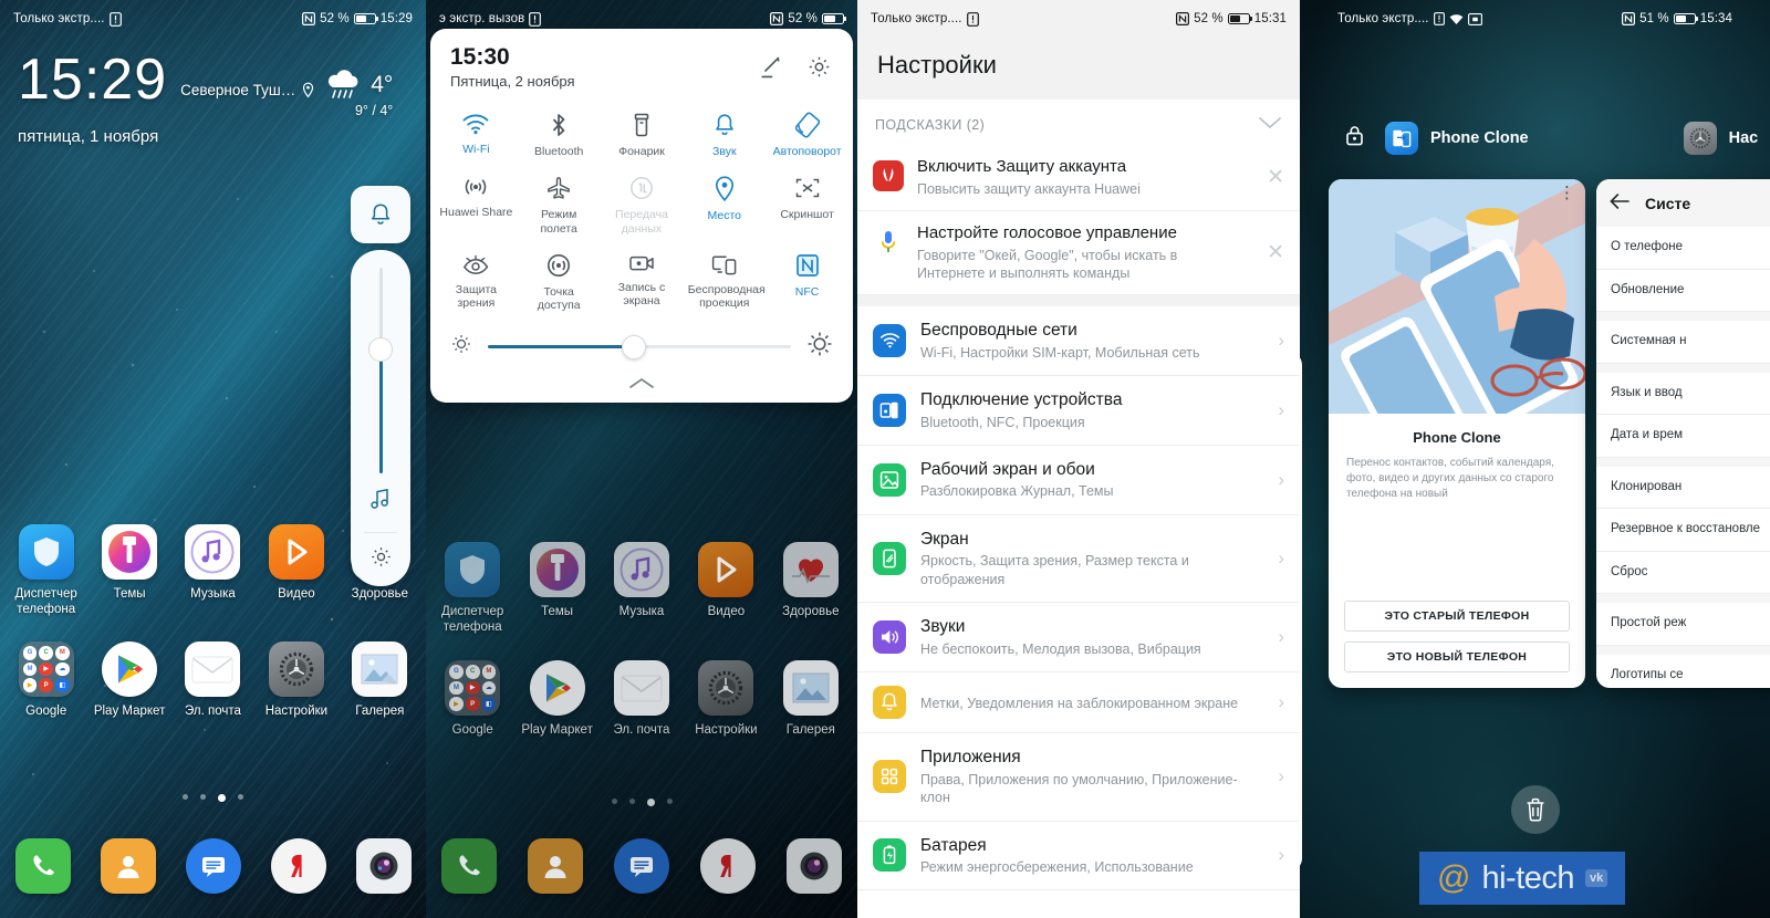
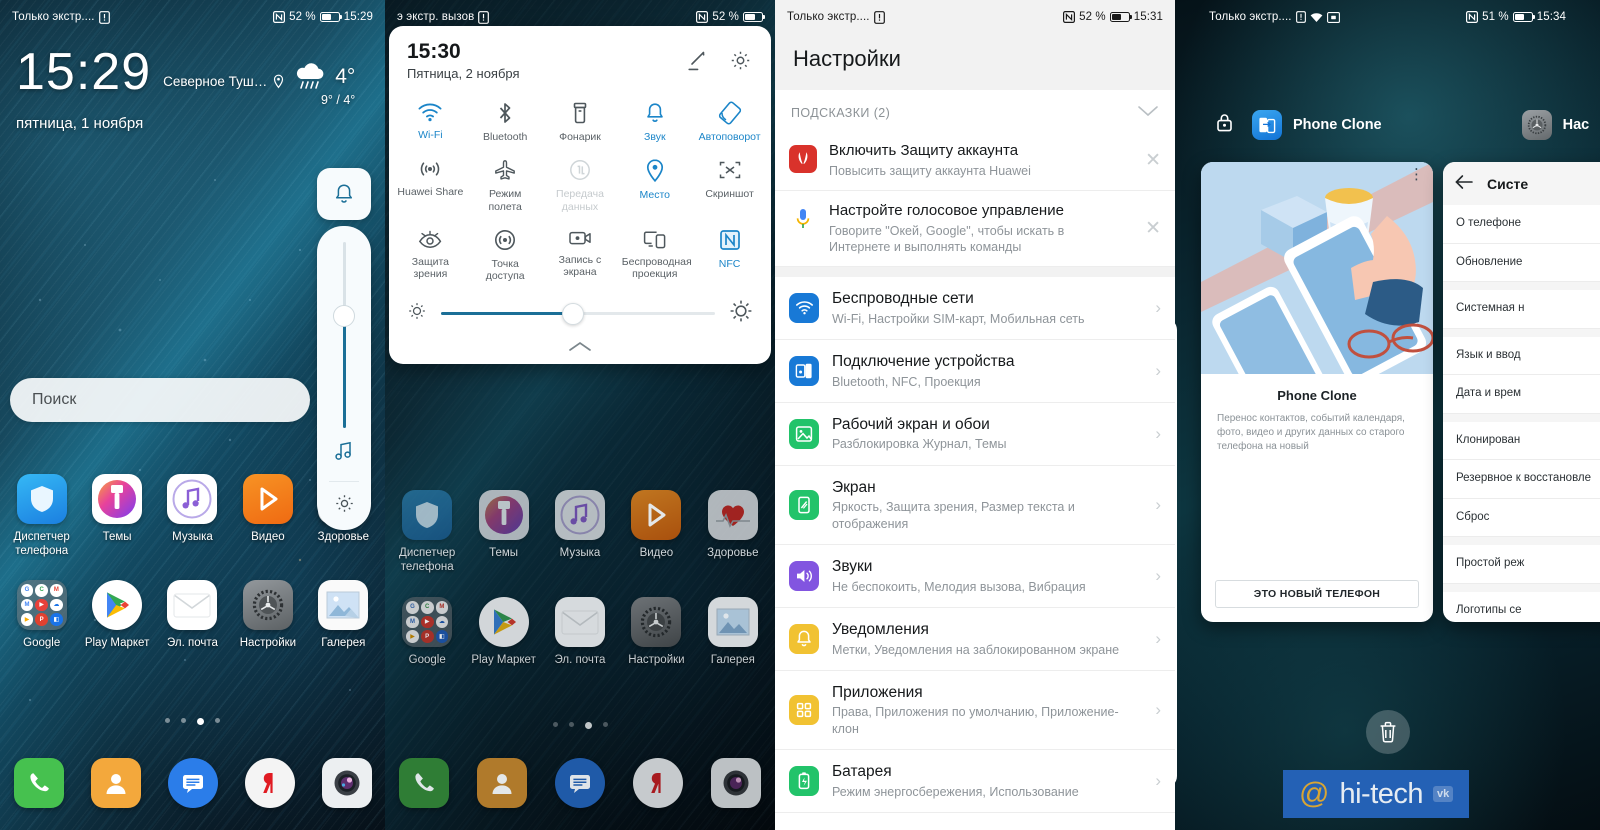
  Только экстр....
  52 %
  15:29
  15:29
  Северное Туш…
  4°
  9° / 4°
  пятница, 1 ноября
+ Поиск
  Диспетчер телефона
  Темы
  Музыка
  Видео
  Здоровье
  Google
  Play Маркет
  Эл. почта
  Настройки
  Галерея
  э экстр. вызов
  52 %
  15:30
  Пятница, 2 ноября
  Wi-Fi
  Bluetooth
  Фонарик
  Звук
  Автоповорот
  Huawei Share
  Режим полета
  Передача данных
  Место
  Скриншот
  Защита зрения
  Точка доступа
  Запись с экрана
  Беспроводная проекция
  NFC
  Диспетчер телефона
  Темы
  Музыка
  Видео
  Здоровье
  Google
  Play Маркет
  Эл. почта
  Настройки
  Галерея
  Только экстр....
  52 %
  15:31
  Настройки
  ПОДСКАЗКИ (2)
  Включить Защиту аккаунта
  Повысить защиту аккаунта Huawei
  ✕
  Настройте голосовое управление
  Говорите "Окей, Google", чтобы искать в Интернете и выполнять команды
  ✕
  Беспроводные сети
  Wi-Fi, Настройки SIM-карт, Мобильная сеть
  ›
  Подключение устройства
  Bluetooth, NFC, Проекция
  ›
  Рабочий экран и обои
  Разблокировка Журнал, Темы
  ›
  Экран
  Яркость, Защита зрения, Размер текста и отображения
  ›
  Звуки
  Не беспокоить, Мелодия вызова, Вибрация
  ›
+ Уведомления
  Метки, Уведомления на заблокированном экране
  ›
  Приложения
  Права, Приложения по умолчанию, Приложение-клон
  ›
  Батарея
  Режим энергосбережения, Использование
  ›
  Только экстр....
  51 %
  15:34
  Phone Clone
  Нас
  ⋮
  Phone Clone
  Перенос контактов, событий календаря, фото, видео и других данных со старого телефона на новый
- ЭТО СТАРЫЙ ТЕЛЕФОН
  ЭТО НОВЫЙ ТЕЛЕФОН
  Систе
  О телефоне
  Обновление
  Системная н
  Язык и ввод
  Дата и врем
  Клонирован
  Резервное к восстановле
  Сброс
  Простой реж
  Логотипы се
  @
  hi-tech
  vk
